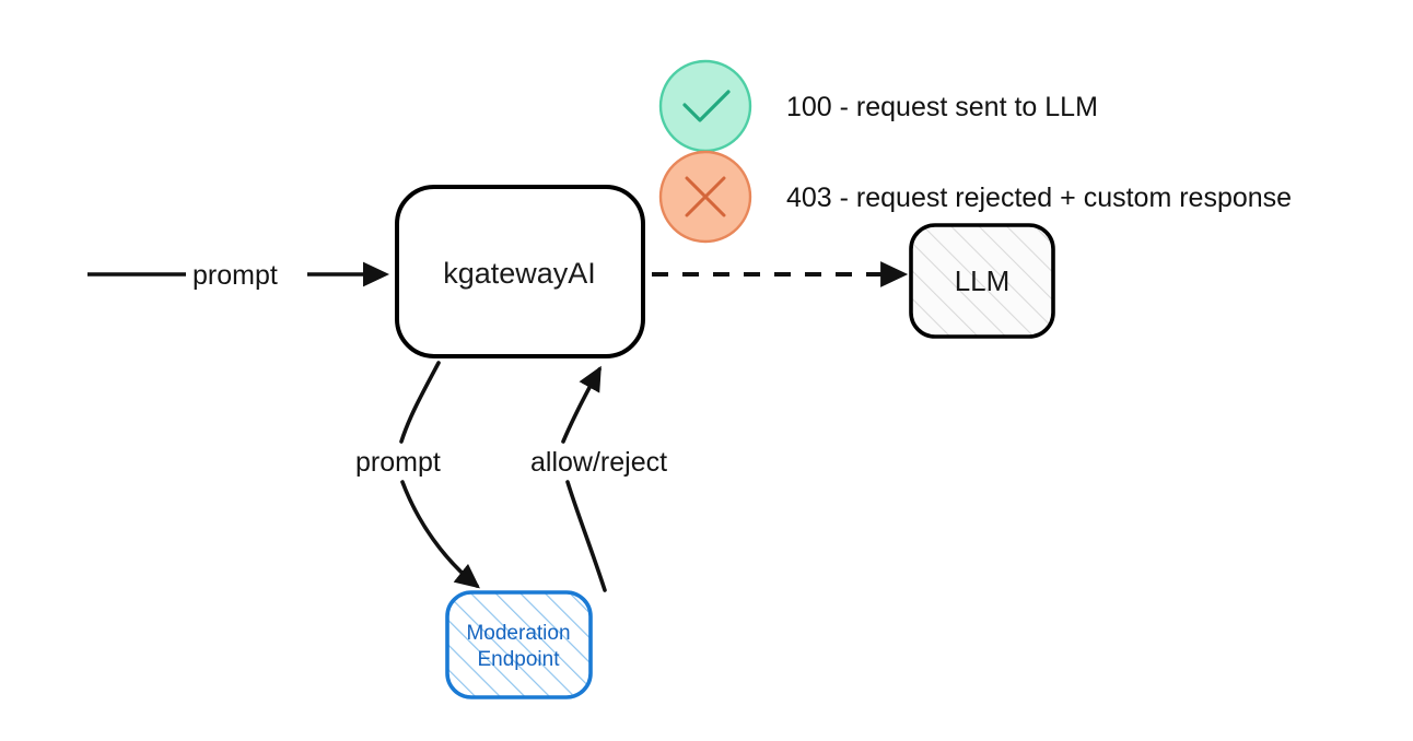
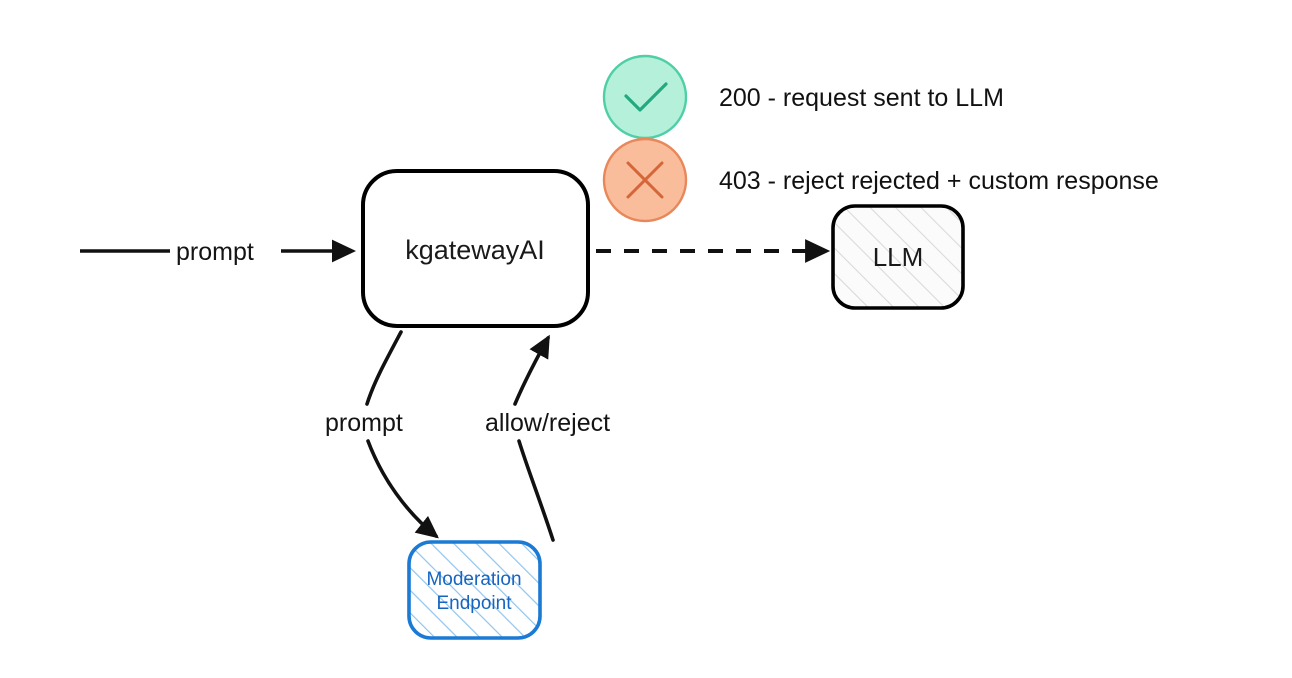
  prompt
  kgatewayAI
  LLM
  prompt
  allow/reject
  Moderation
  Endpoint
- 100 - request sent to LLM
+ 200 - request sent to LLM
- 403 - request rejected + custom response
+ 403 - reject rejected + custom response
